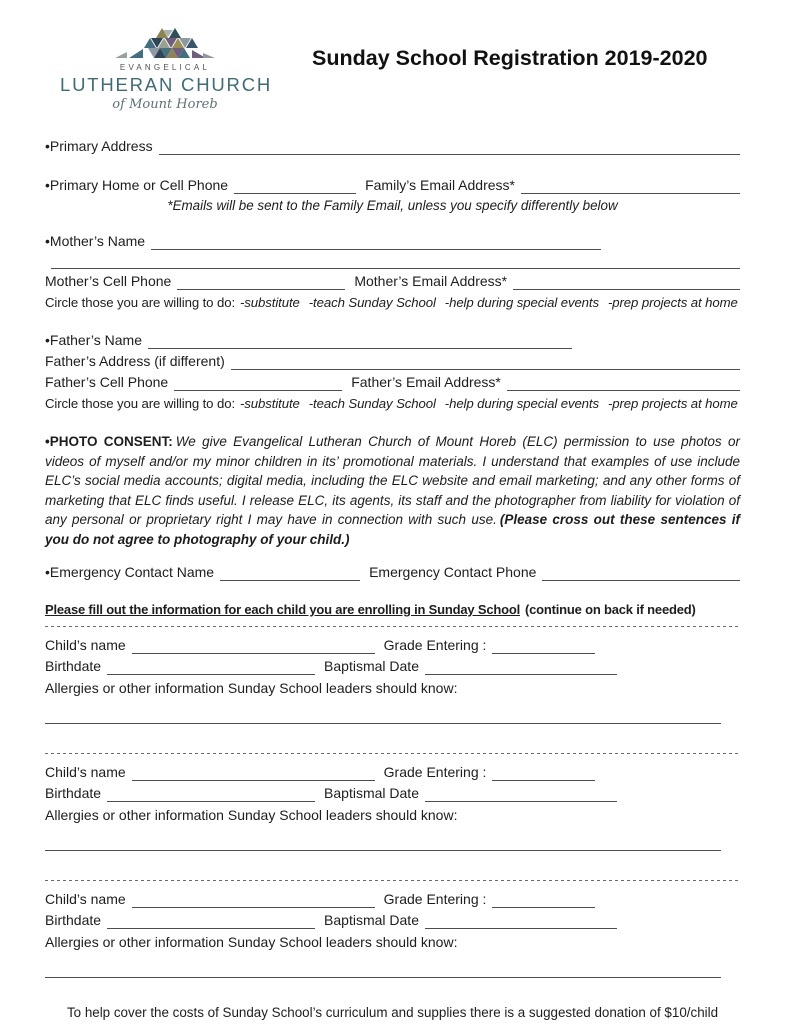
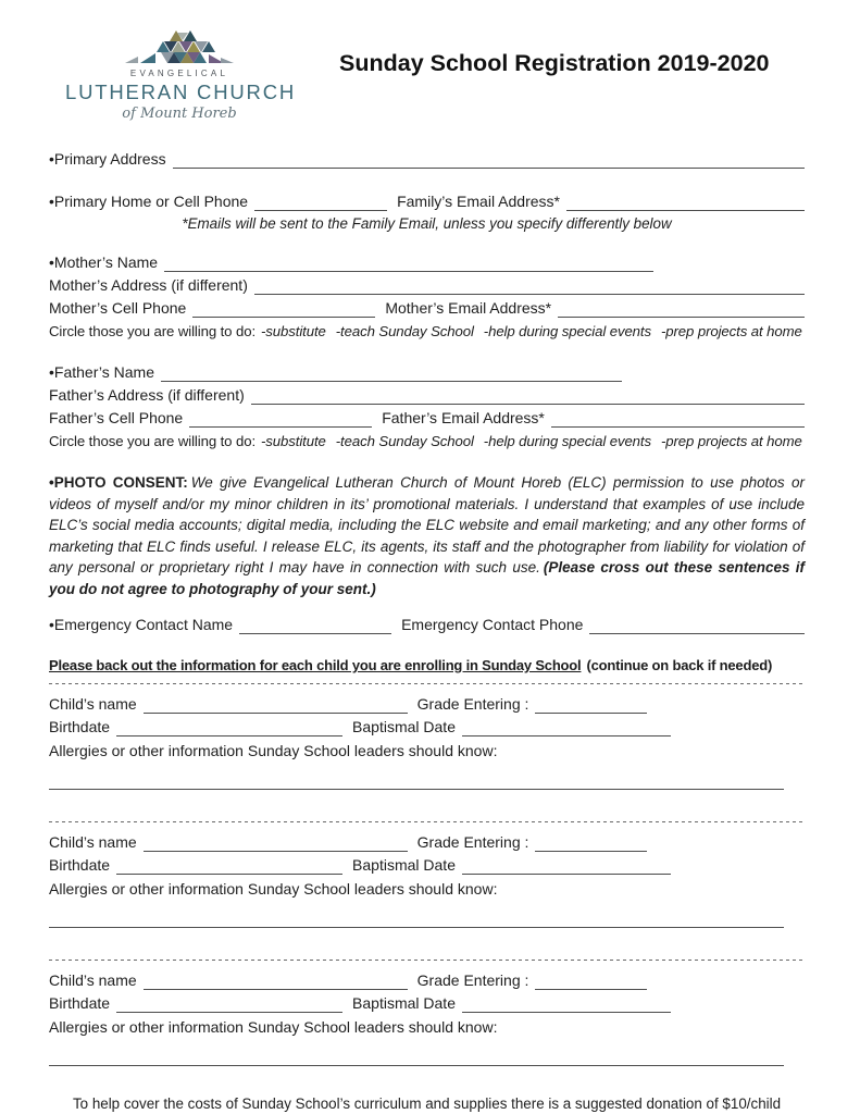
  EVANGELICAL
  LUTHERAN CHURCH
  of Mount Horeb
  Sunday School Registration 2019-2020
  •Primary Address
  •Primary Home or Cell Phone
  Family’s Email Address*
  *Emails will be sent to the Family Email, unless you specify differently below
  •Mother’s Name
+ Mother’s Address (if different)
  Mother’s Cell Phone
  Mother’s Email Address*
  Circle those you are willing to do:
  -substitute
  -teach Sunday School
  -help during special events
  -prep projects at home
  •Father’s Name
  Father’s Address (if different)
  Father’s Cell Phone
  Father’s Email Address*
  Circle those you are willing to do:
  -substitute
  -teach Sunday School
  -help during special events
  -prep projects at home
- •PHOTO CONSENT: We give Evangelical Lutheran Church of Mount Horeb (ELC) permission to use photos or videos of myself and/or my minor children in its’ promotional materials. I understand that examples of use include ELC’s social media accounts; digital media, including the ELC website and email marketing; and any other forms of marketing that ELC finds useful. I release ELC, its agents, its staff and the photographer from liability for violation of any personal or proprietary right I may have in connection with such use. (Please cross out these sentences if you do not agree to photography of your child.)
+ •PHOTO CONSENT: We give Evangelical Lutheran Church of Mount Horeb (ELC) permission to use photos or videos of myself and/or my minor children in its’ promotional materials. I understand that examples of use include ELC’s social media accounts; digital media, including the ELC website and email marketing; and any other forms of marketing that ELC finds useful. I release ELC, its agents, its staff and the photographer from liability for violation of any personal or proprietary right I may have in connection with such use. (Please cross out these sentences if you do not agree to photography of your sent.)
  •Emergency Contact Name
  Emergency Contact Phone
- Please fill out the information for each child you are enrolling in Sunday School (continue on back if needed)
+ Please back out the information for each child you are enrolling in Sunday School (continue on back if needed)
  Child’s name
  Grade Entering :
  Birthdate
  Baptismal Date
  Allergies or other information Sunday School leaders should know:
  Child’s name
  Grade Entering :
  Birthdate
  Baptismal Date
  Allergies or other information Sunday School leaders should know:
  Child’s name
  Grade Entering :
  Birthdate
  Baptismal Date
  Allergies or other information Sunday School leaders should know:
  To help cover the costs of Sunday School’s curriculum and supplies there is a suggested donation of $10/child
